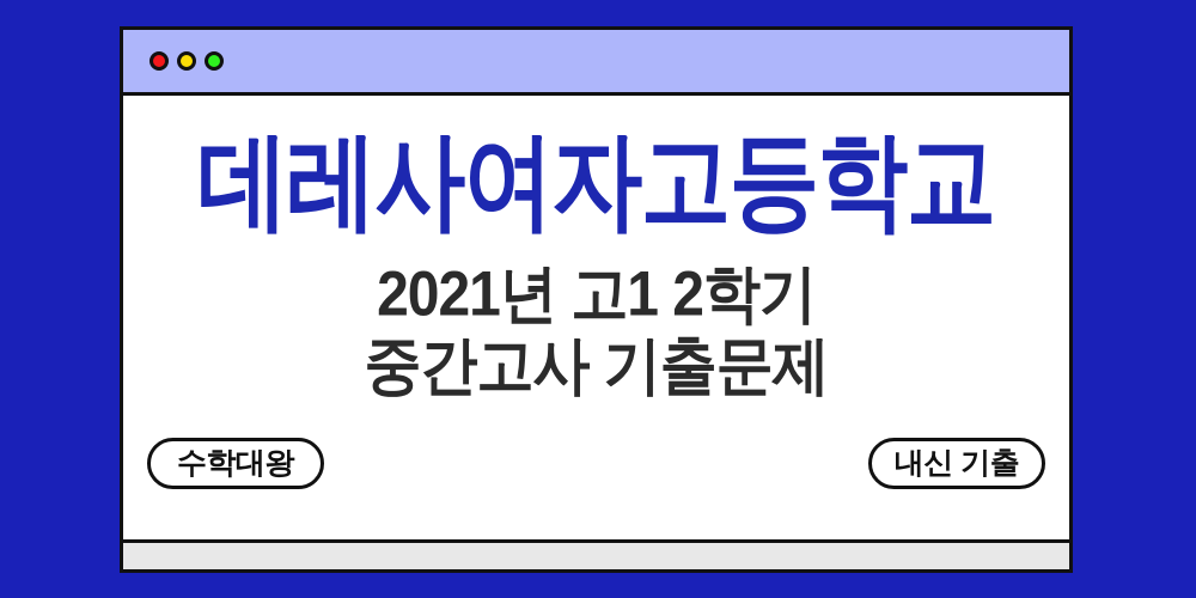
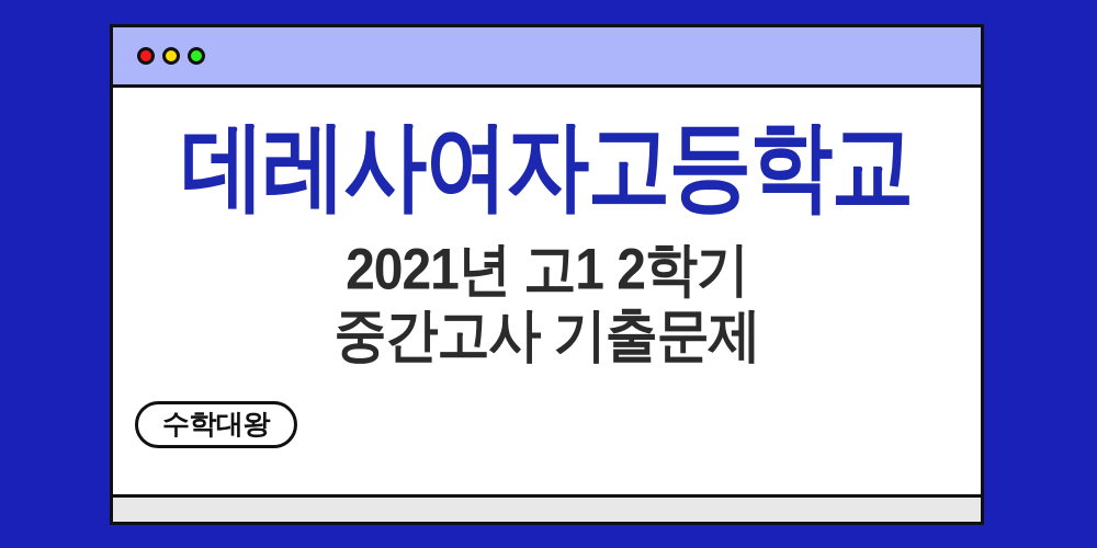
  데레사여자고등학교
  2021년 고1 2학기
  중간고사 기출문제
  수학대왕
- 내신 기출
